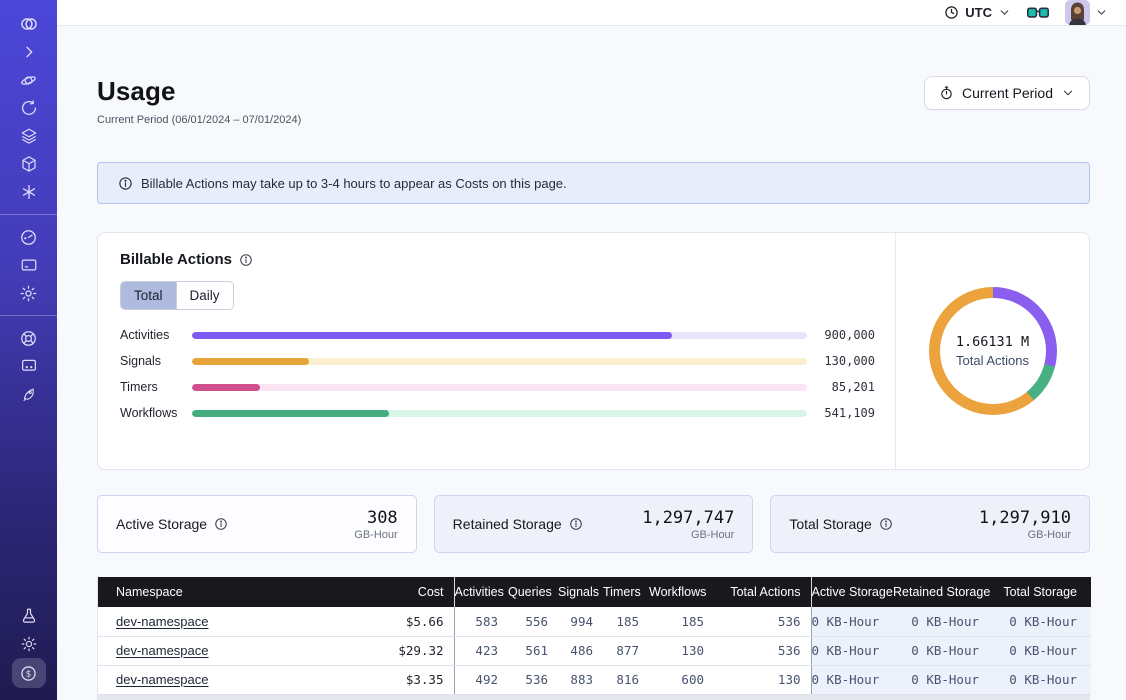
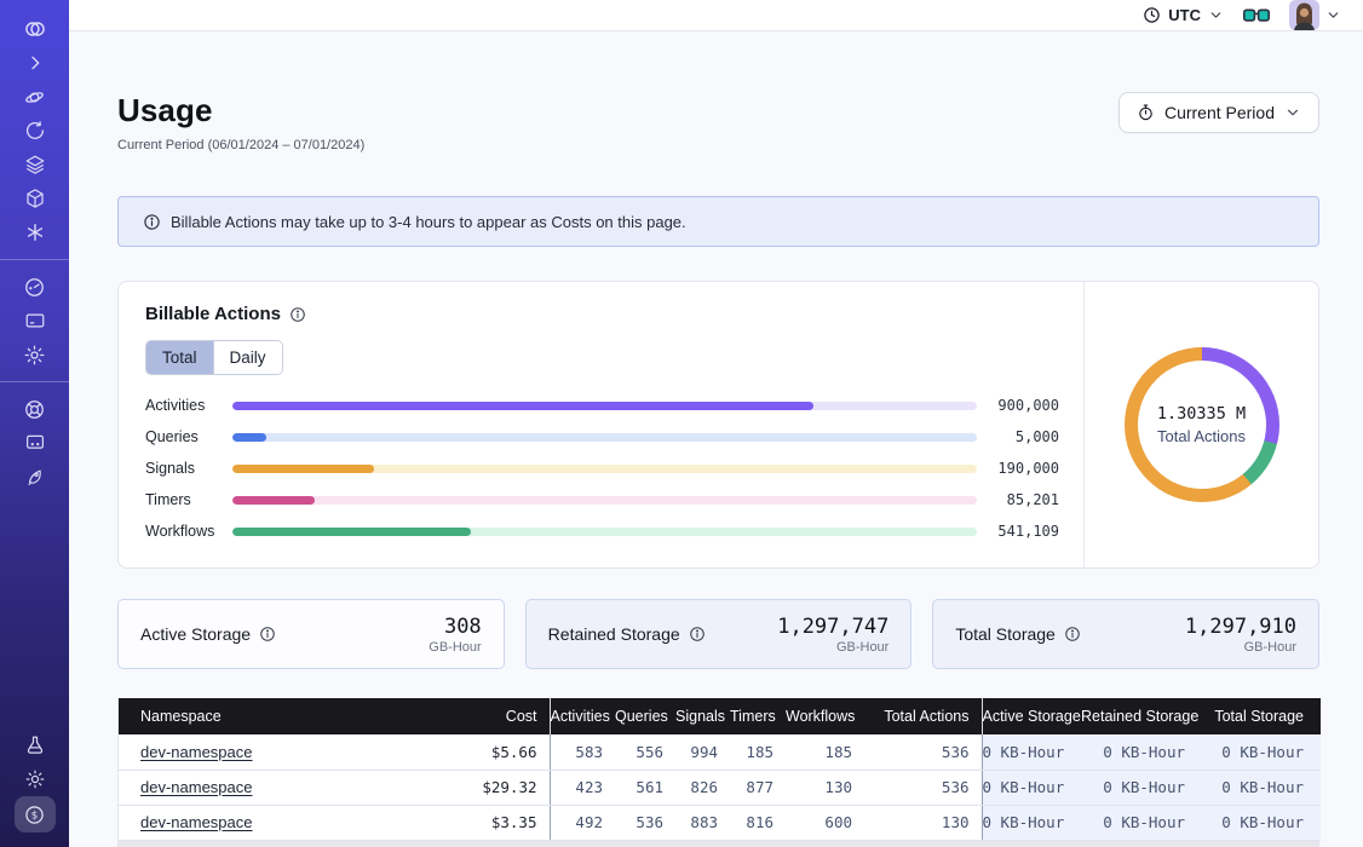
  $
  UTC
  Usage
  Current Period (06/01/2024 – 07/01/2024)
  Current Period
  Billable Actions may take up to 3-4 hours to appear as Costs on this page.
  Billable Actions
  Total
  Daily
  Activities
  900,000
+ Queries
+ 5,000
  Signals
- 130,000
+ 190,000
  Timers
  85,201
  Workflows
  541,109
- 1.66131 M
+ 1.30335 M
  Total Actions
  Active Storage
  308
  GB-Hour
  Retained Storage
  1,297,747
  GB-Hour
  Total Storage
  1,297,910
  GB-Hour
  Namespace	Cost	Activities	Queries	Signals	Timers	Workflows	Total Actions	Active Storage	Retained Storage	Total Storage
  dev-namespace	$5.66	583	556	994	185	185	536	0 KB-Hour	0 KB-Hour	0 KB-Hour
- dev-namespace	$29.32	423	561	486	877	130	536	0 KB-Hour	0 KB-Hour	0 KB-Hour
+ dev-namespace	$29.32	423	561	826	877	130	536	0 KB-Hour	0 KB-Hour	0 KB-Hour
  dev-namespace	$3.35	492	536	883	816	600	130	0 KB-Hour	0 KB-Hour	0 KB-Hour
